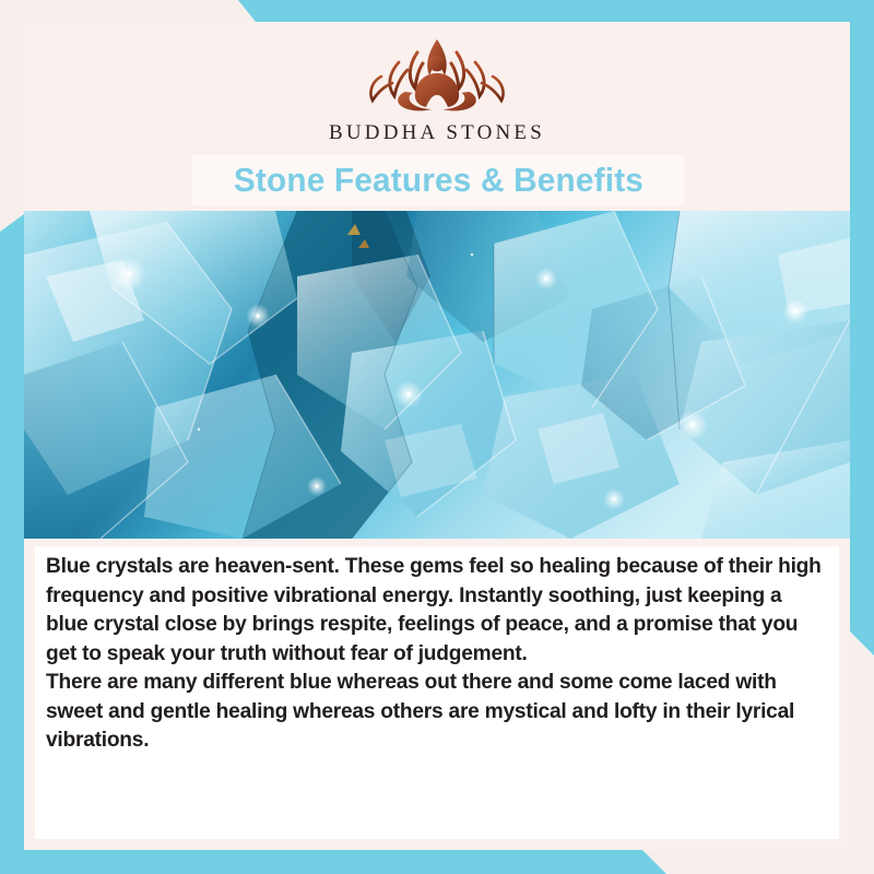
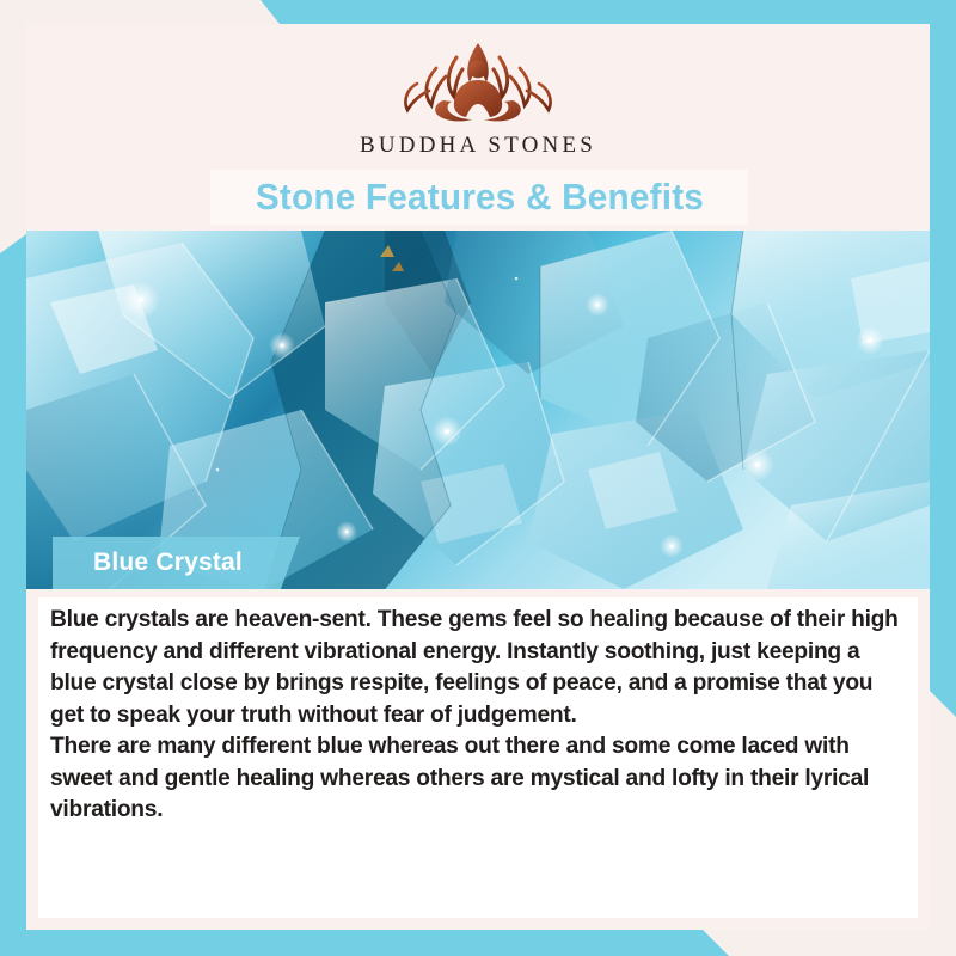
  BUDDHA STONES
  Stone Features & Benefits
+ Blue Crystal
- Blue crystals are heaven-sent. These gems feel so healing because of their high frequency and positive vibrational energy. Instantly soothing, just keeping a blue crystal close by brings respite, feelings of peace, and a promise that you get to speak your truth without fear of judgement.
+ Blue crystals are heaven-sent. These gems feel so healing because of their high frequency and different vibrational energy. Instantly soothing, just keeping a blue crystal close by brings respite, feelings of peace, and a promise that you get to speak your truth without fear of judgement.
  There are many different blue whereas out there and some come laced with sweet and gentle healing whereas others are mystical and lofty in their lyrical vibrations.
